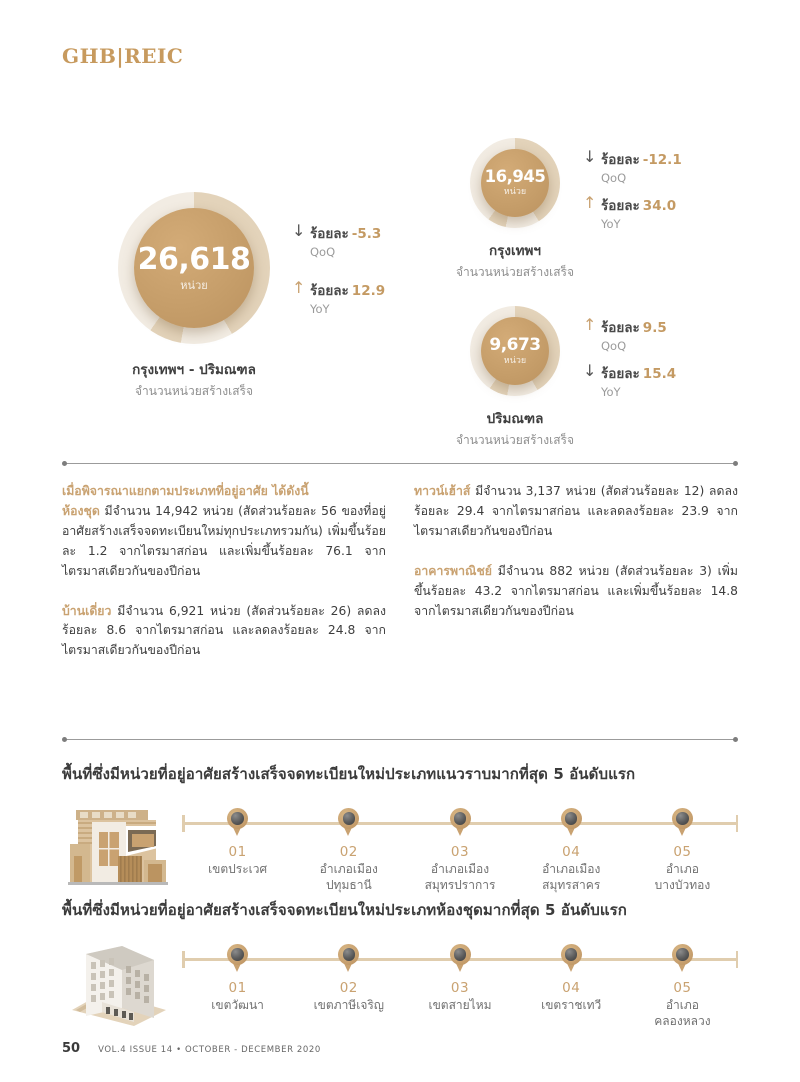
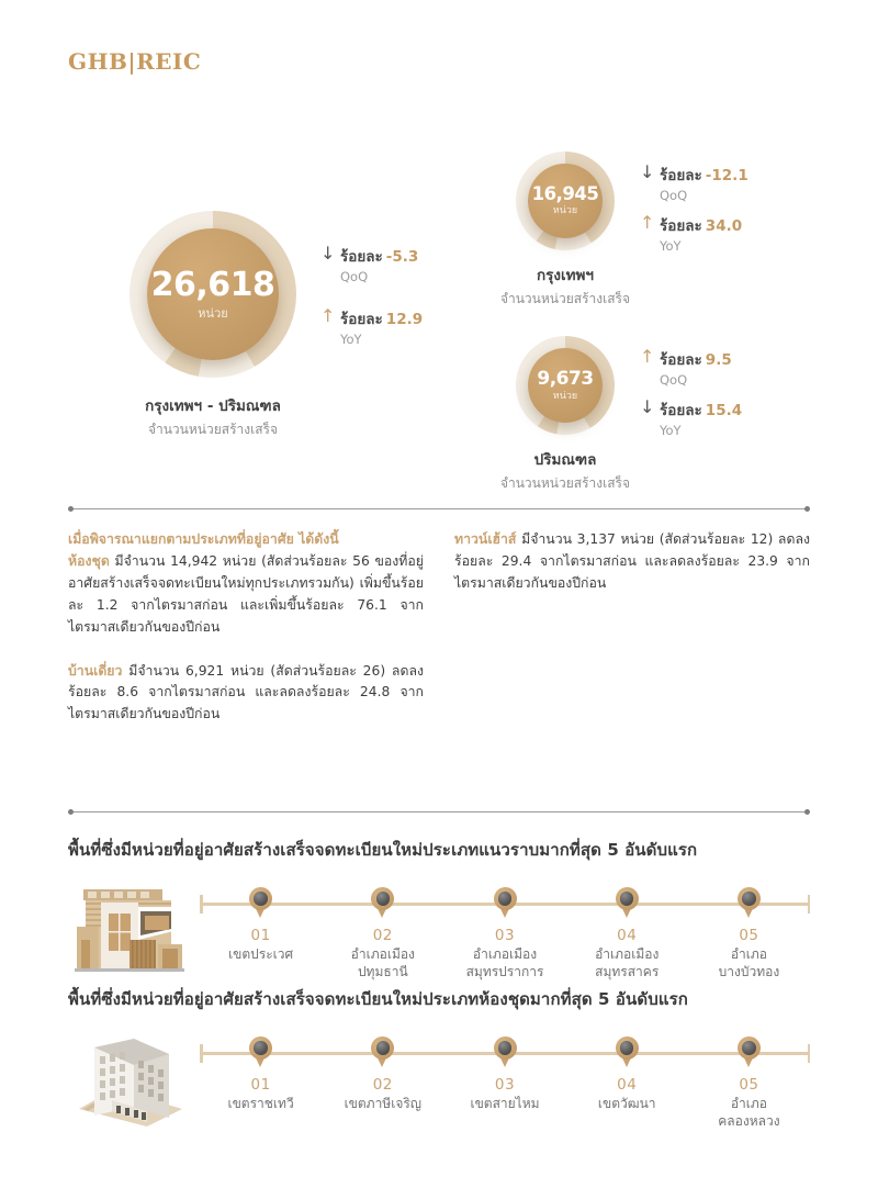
  GHB|REIC
  26,618
  หน่วย
  กรุงเทพฯ - ปริมณฑล
  จำนวนหน่วยสร้างเสร็จ
  ↓
  ร้อยละ -5.3
  QoQ
  ↑
  ร้อยละ 12.9
  YoY
  16,945
  หน่วย
  กรุงเทพฯ
  จำนวนหน่วยสร้างเสร็จ
  ↓
  ร้อยละ -12.1
  QoQ
  ↑
  ร้อยละ 34.0
  YoY
  9,673
  หน่วย
  ปริมณฑล
  จำนวนหน่วยสร้างเสร็จ
  ↑
  ร้อยละ 9.5
  QoQ
  ↓
  ร้อยละ 15.4
  YoY
  เมื่อพิจารณาแยกตามประเภทที่อยู่อาศัย ได้ดังนี้
  ห้องชุด มีจำนวน 14,942 หน่วย (สัดส่วนร้อยละ 56 ของที่อยู่อาศัยสร้างเสร็จจดทะเบียนใหม่ทุกประเภทรวมกัน) เพิ่มขึ้นร้อยละ 1.2 จากไตรมาสก่อน และเพิ่มขึ้นร้อยละ 76.1 จากไตรมาสเดียวกันของปีก่อน
  บ้านเดี่ยว มีจำนวน 6,921 หน่วย (สัดส่วนร้อยละ 26) ลดลงร้อยละ 8.6 จากไตรมาสก่อน และลดลงร้อยละ 24.8 จากไตรมาสเดียวกันของปีก่อน
  ทาวน์เฮ้าส์ มีจำนวน 3,137 หน่วย (สัดส่วนร้อยละ 12) ลดลงร้อยละ 29.4 จากไตรมาสก่อน และลดลงร้อยละ 23.9 จากไตรมาสเดียวกันของปีก่อน
- อาคารพาณิชย์ มีจำนวน 882 หน่วย (สัดส่วนร้อยละ 3) เพิ่มขึ้นร้อยละ 43.2 จากไตรมาสก่อน และเพิ่มขึ้นร้อยละ 14.8 จากไตรมาสเดียวกันของปีก่อน
  พื้นที่ซึ่งมีหน่วยที่อยู่อาศัยสร้างเสร็จจดทะเบียนใหม่ประเภทแนวราบมากที่สุด 5 อันดับแรก
  01
  เขตประเวศ
  02
  อำเภอเมือง
  ปทุมธานี
  03
  อำเภอเมือง
  สมุทรปราการ
  04
  อำเภอเมือง
  สมุทรสาคร
  05
  อำเภอ
  บางบัวทอง
  พื้นที่ซึ่งมีหน่วยที่อยู่อาศัยสร้างเสร็จจดทะเบียนใหม่ประเภทห้องชุดมากที่สุด 5 อันดับแรก
  01
- เขตวัฒนา
+ เขตราชเทวี
  02
  เขตภาษีเจริญ
  03
  เขตสายไหม
  04
- เขตราชเทวี
+ เขตวัฒนา
  05
  อำเภอ
  คลองหลวง
- 50
- VOL.4 ISSUE 14 • OCTOBER - DECEMBER 2020
